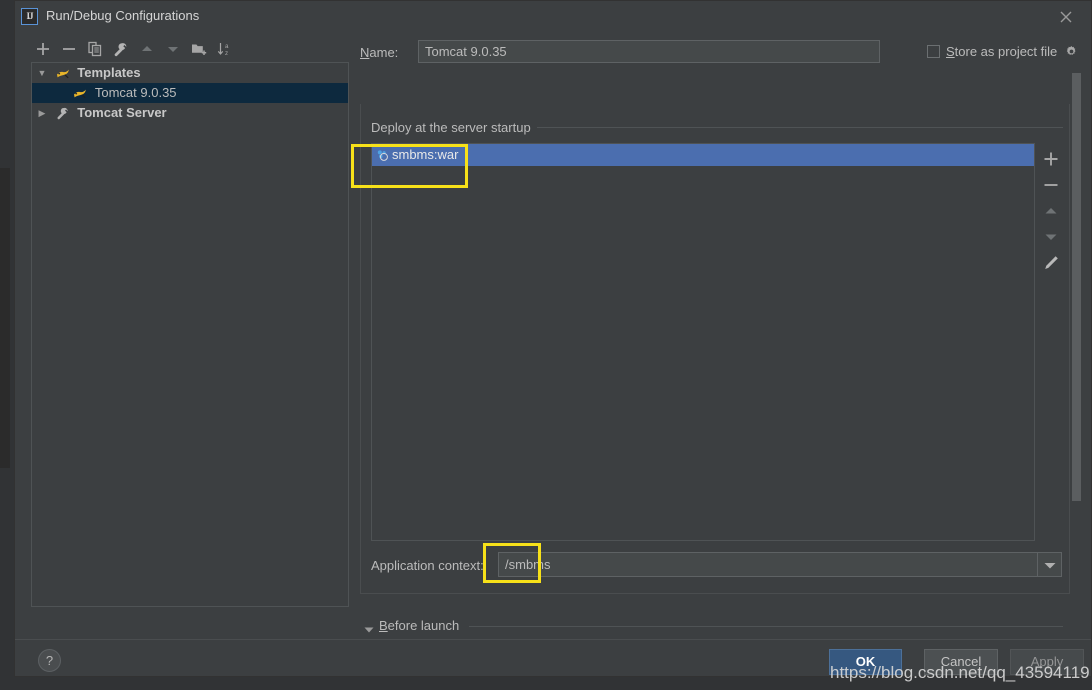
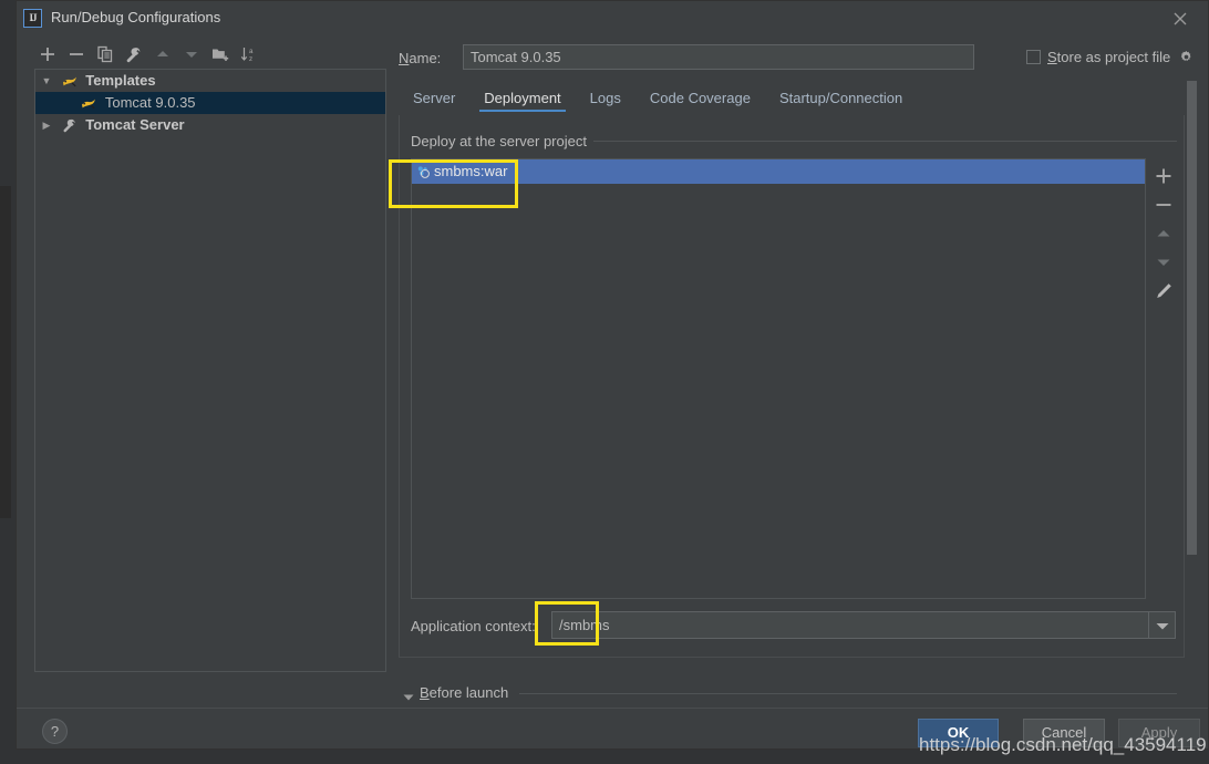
  IJ
  Run/Debug Configurations
  ▼ Templates
  Tomcat 9.0.35
  ▶ Tomcat Server
  ?
  Name:
  Tomcat 9.0.35
  Store as project file
+ Server
+ Deployment
+ Logs
+ Code Coverage
+ Startup/Connection
- Deploy at the server startup
+ Deploy at the server project
  smbms:war
  Application context:
  /smbms
  Before launch
  OK
  Cancel
  Apply
  https://blog.csdn.net/qq_43594119
